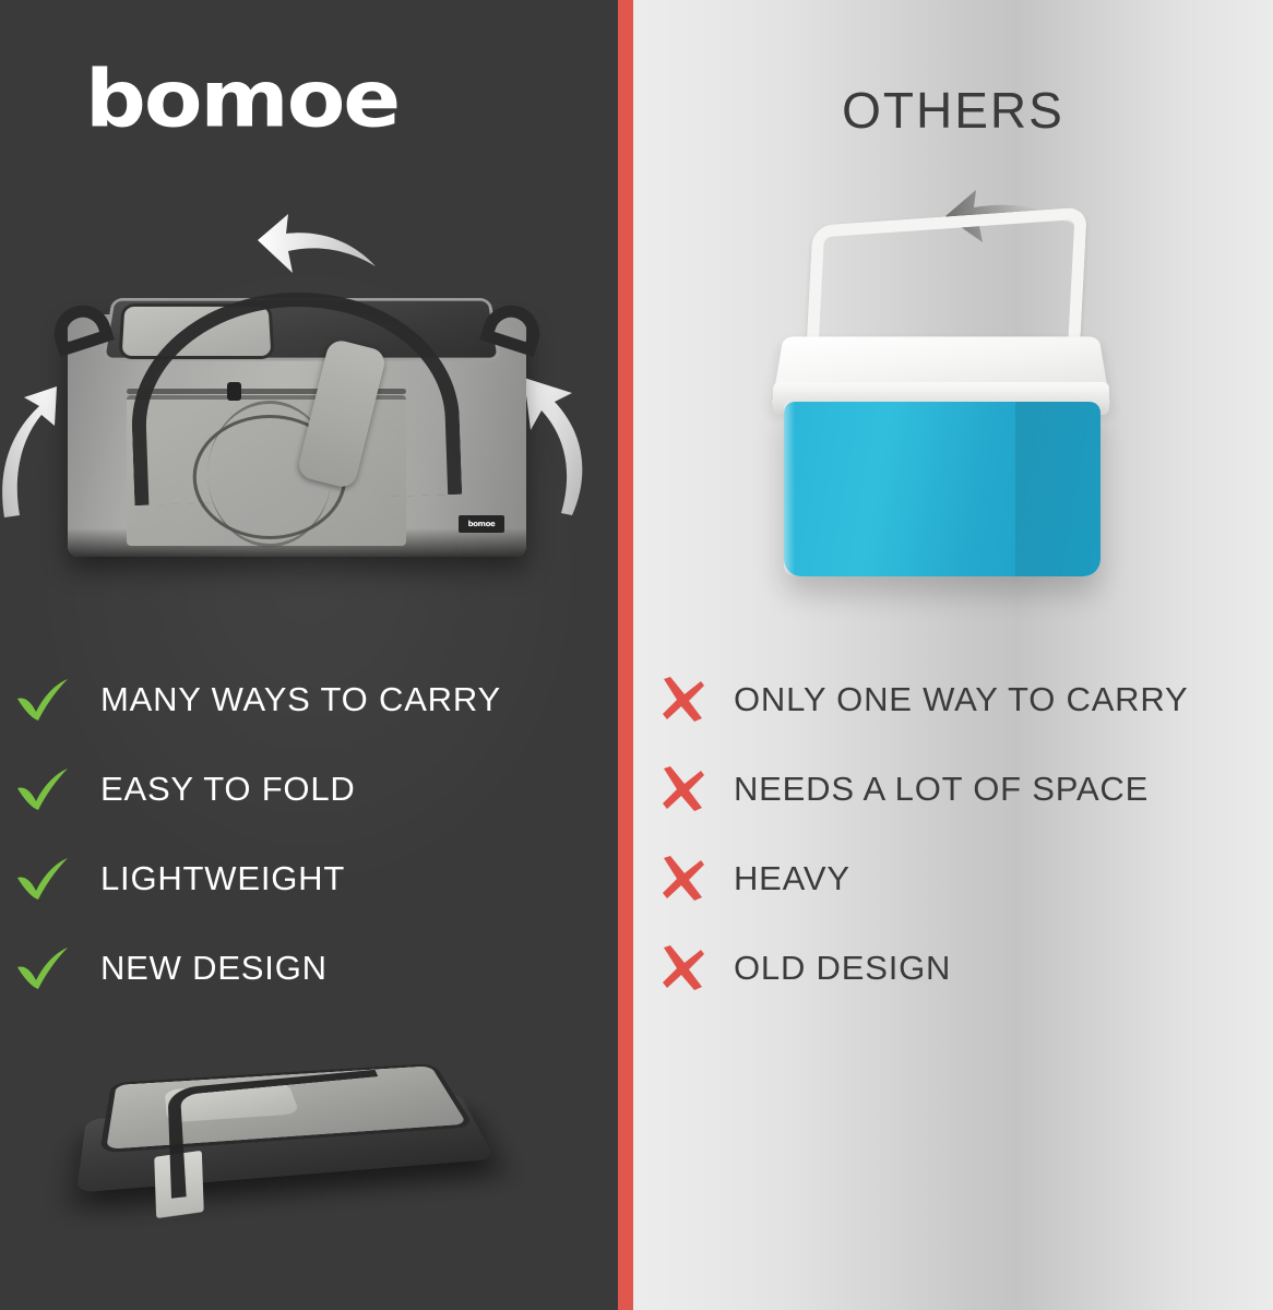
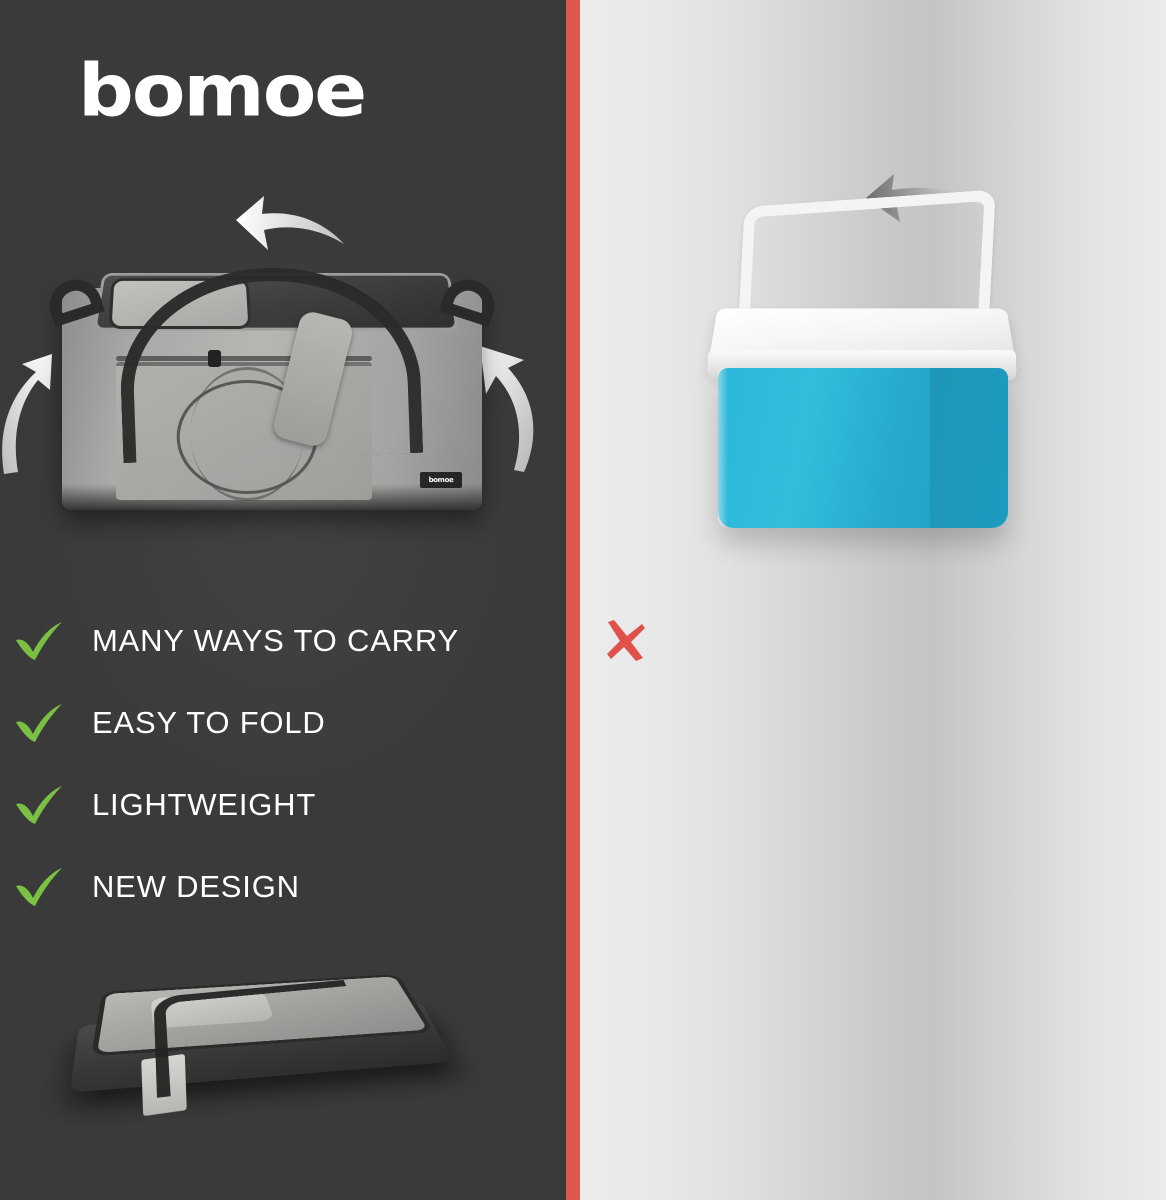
- OTHERS
- ONLY ONE WAY TO CARRY
- NEEDS A LOT OF SPACE
- HEAVY
- OLD DESIGN
